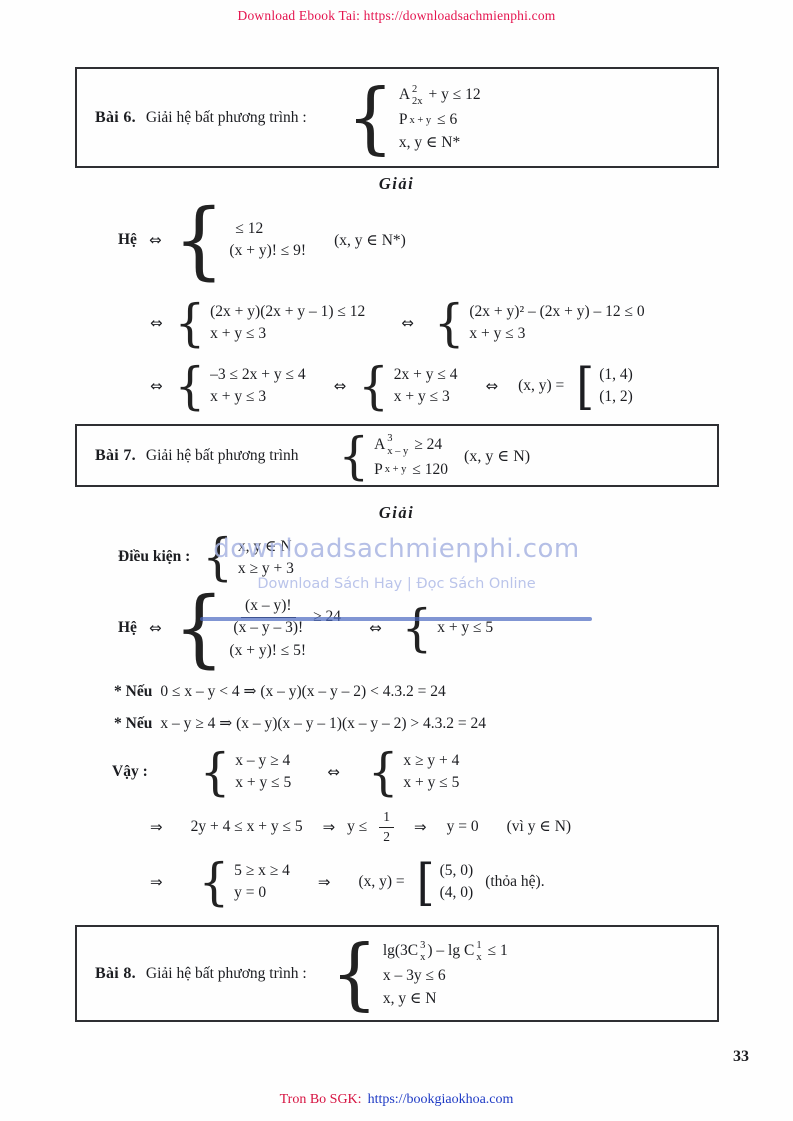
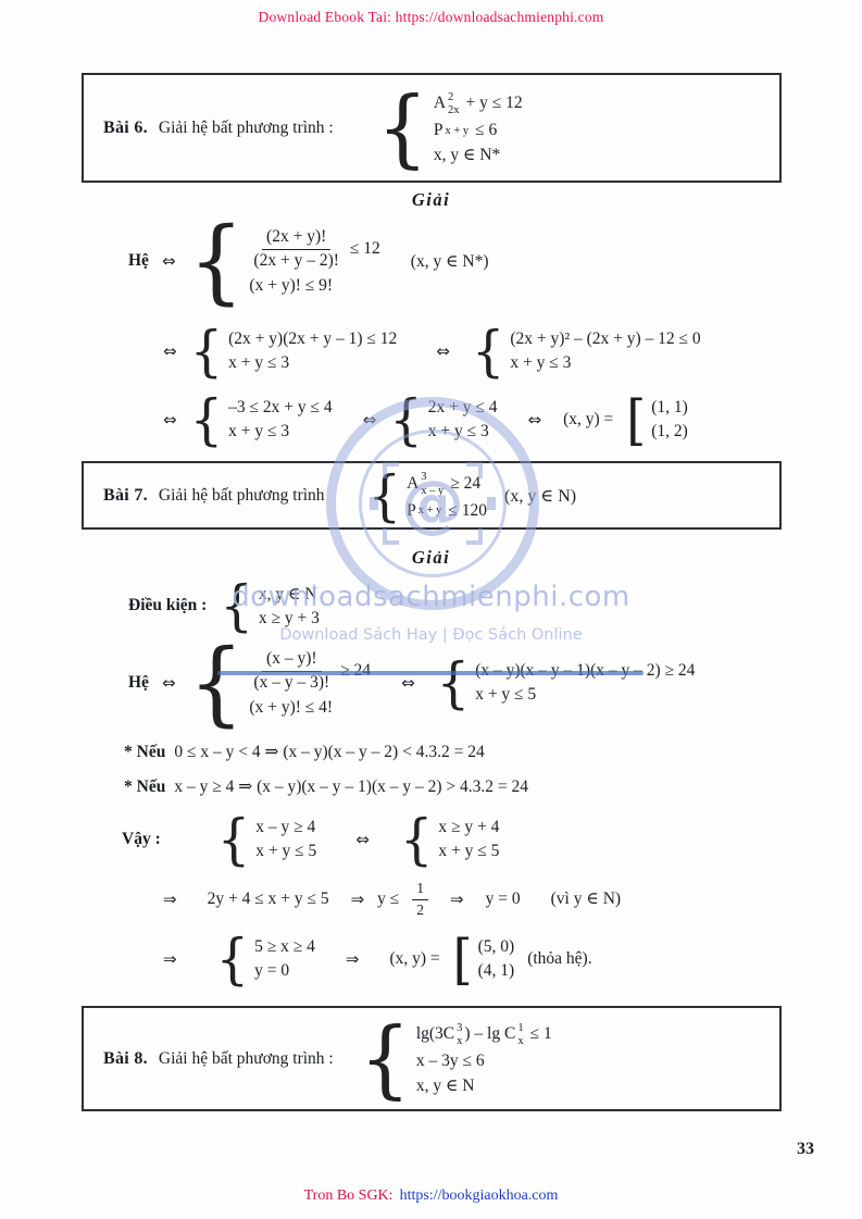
  Download Ebook Tai: https://downloadsachmienphi.com
  Bài 6.
  Giải hệ bất phương trình :
  {
  A
  2
  2x
  + y ≤ 12
  P
  x + y
  ≤ 6
  x, y ∈ N*
  Giải
  Hệ
  ⇔
  {
+ (2x + y)!
+ (2x + y – 2)!
  ≤ 12
  (x + y)! ≤ 9!
  (x, y ∈ N*)
  ⇔
  {
  (2x + y)(2x + y – 1) ≤ 12
  x + y ≤ 3
  ⇔
  {
  (2x + y)² – (2x + y) – 12 ≤ 0
  x + y ≤ 3
  ⇔
  {
  –3 ≤ 2x + y ≤ 4
  x + y ≤ 3
  ⇔
  {
  2x + y ≤ 4
  x + y ≤ 3
  ⇔
  (x, y) =
  [
- (1, 4)
+ (1, 1)
  (1, 2)
  Bài 7.
  Giải hệ bất phương trình
  {
  A
  3
  x – y
  ≥ 24
  P
  x + y
  ≤ 120
  (x, y ∈ N)
  Giải
  Điều kiện :
  {
  x, y ∈ N
  x ≥ y + 3
  Hệ
  ⇔
  {
  (x – y)!
  (x – y – 3)!
  ≥ 24
- (x + y)! ≤ 5!
+ (x + y)! ≤ 4!
  ⇔
  {
+ (x – y)(x – y – 1)(x – y – 2) ≥ 24
  x + y ≤ 5
  * Nếu
  0 ≤ x – y < 4 ⇒ (x – y)(x – y – 2) < 4.3.2 = 24
  * Nếu
  x – y ≥ 4 ⇒ (x – y)(x – y – 1)(x – y – 2) > 4.3.2 = 24
  Vậy :
  {
  x – y ≥ 4
  x + y ≤ 5
  ⇔
  {
  x ≥ y + 4
  x + y ≤ 5
  ⇒
  2y + 4 ≤ x + y ≤ 5
  ⇒
  y ≤
  1
  2
  ⇒
  y = 0
  (vì y ∈ N)
  ⇒
  {
  5 ≥ x ≥ 4
  y = 0
  ⇒
  (x, y) =
  [
  (5, 0)
- (4, 0)
+ (4, 1)
  (thỏa hệ).
  Bài 8.
  Giải hệ bất phương trình :
  {
  lg(3C
  3
  x
  ) – lg C
  1
  x
  ≤ 1
  x – 3y ≤ 6
  x, y ∈ N
  33
  Tron Bo SGK: https://bookgiaokhoa.com
+ @
  downloadsachmienphi.com
  Download Sách Hay | Đọc Sách Online
